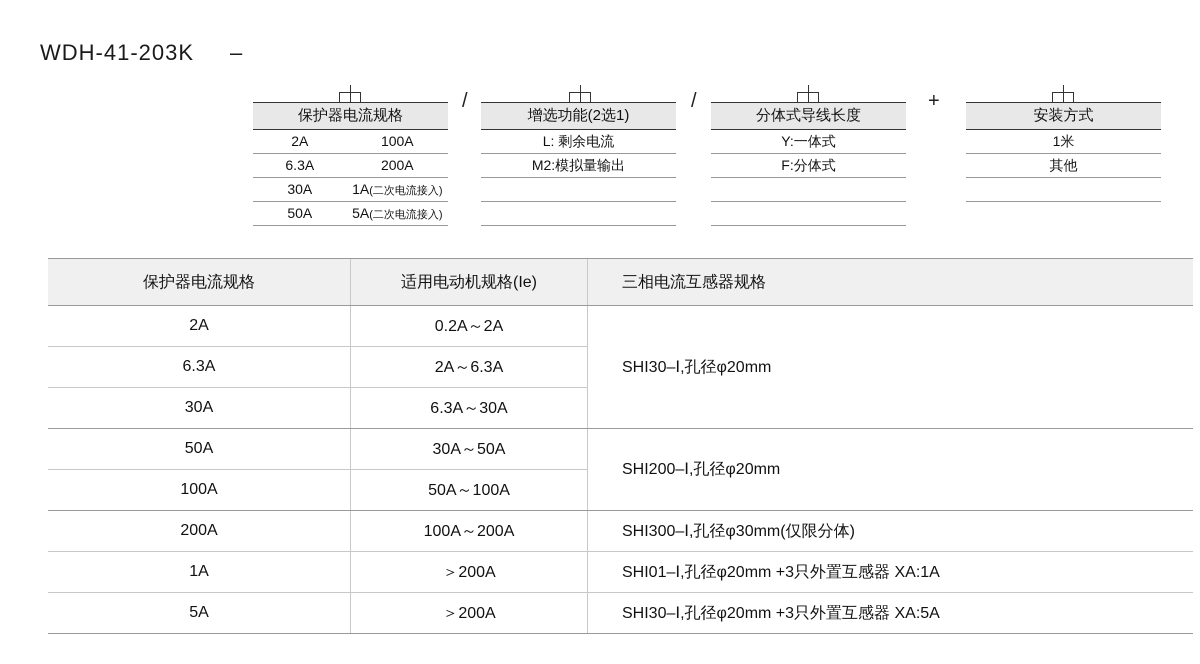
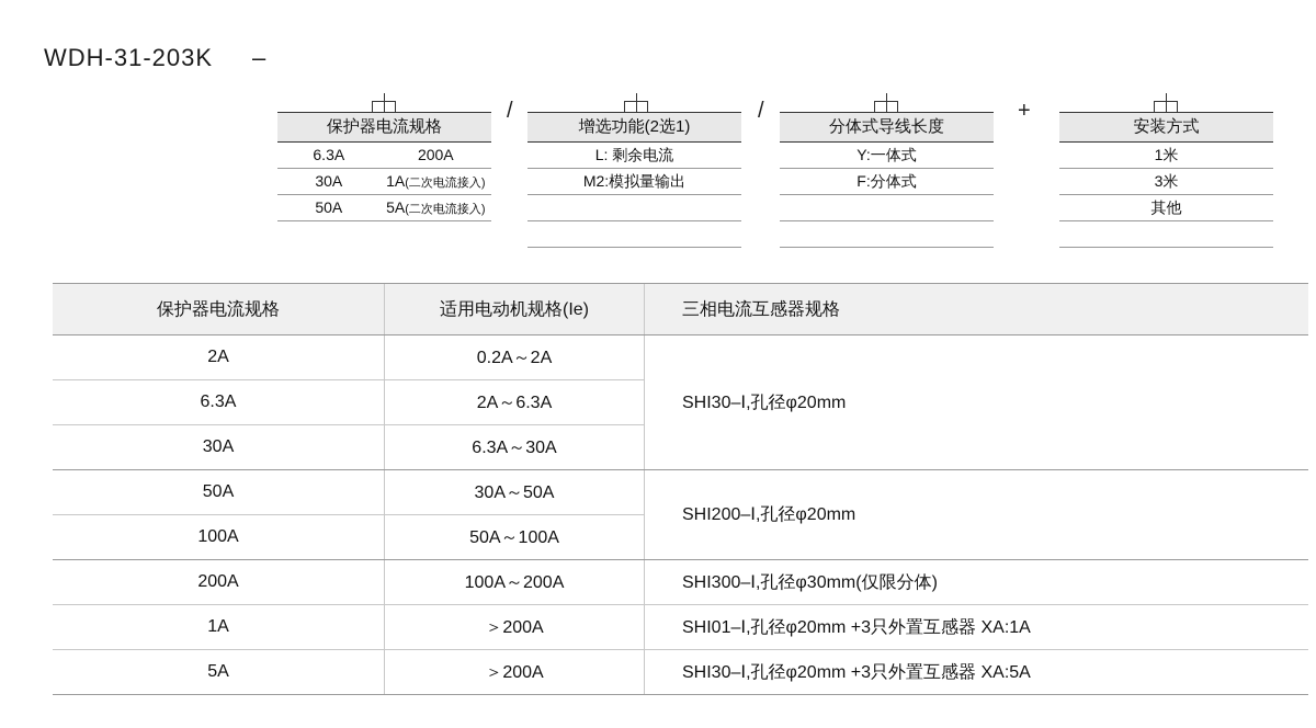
- WDH-41-203K
+ WDH-31-203K
  –
  /
  /
  +
  保护器电流规格
- 2A
- 100A
  6.3A
  200A
  30A
  1A(二次电流接入)
  50A
  5A(二次电流接入)
  增选功能(2选1)
  L: 剩余电流
  M2:模拟量输出
  分体式导线长度
  Y:一体式
  F:分体式
  安装方式
  1米
+ 3米
  其他
  保护器电流规格	适用电动机规格(Ie)	三相电流互感器规格
  2A	0.2A～2A	SHI30–Ⅰ,孔径φ20mm
  6.3A	2A～6.3A
  30A	6.3A～30A
  50A	30A～50A	SHI200–Ⅰ,孔径φ20mm
  100A	50A～100A
  200A	100A～200A	SHI300–Ⅰ,孔径φ30mm(仅限分体)
  1A	＞200A	SHI01–Ⅰ,孔径φ20mm +3只外置互感器 XA:1A
  5A	＞200A	SHI30–Ⅰ,孔径φ20mm +3只外置互感器 XA:5A
